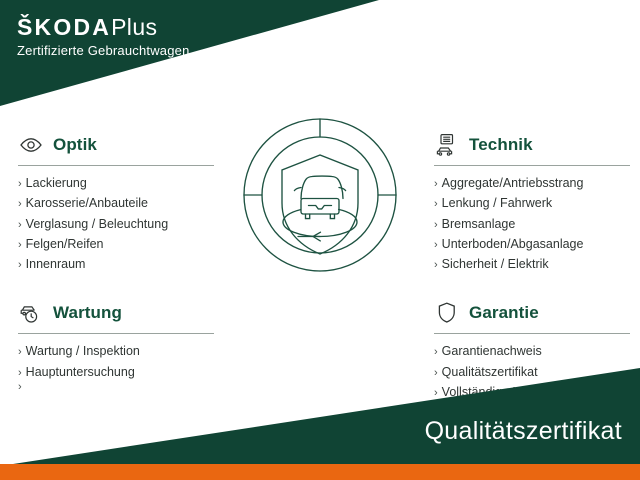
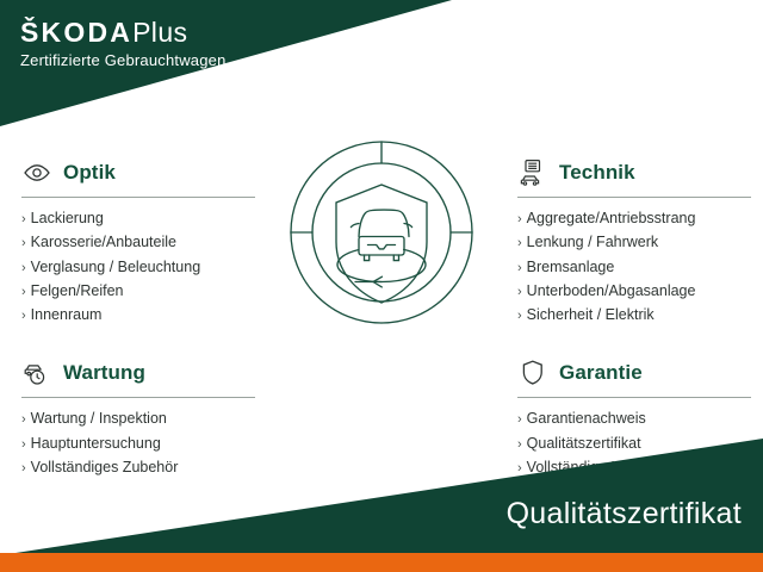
  ŠKODAPlus
  Zertifizierte Gebrauchtwagen
  Optik
  ›
  Lackierung
  ›
  Karosserie/Anbauteile
  ›
  Verglasung / Beleuchtung
  ›
  Felgen/Reifen
  ›
  Innenraum
  Wartung
  ›
  Wartung / Inspektion
  ›
  Hauptuntersuchung
  ›
+ Vollständiges Zubehör
  Technik
  ›
  Aggregate/Antriebsstrang
  ›
  Lenkung / Fahrwerk
  ›
  Bremsanlage
  ›
  Unterboden/Abgasanlage
  ›
  Sicherheit / Elektrik
  Garantie
  ›
  Garantienachweis
  ›
  Qualitätszertifikat
  ›
  Qualitätszertifikat
